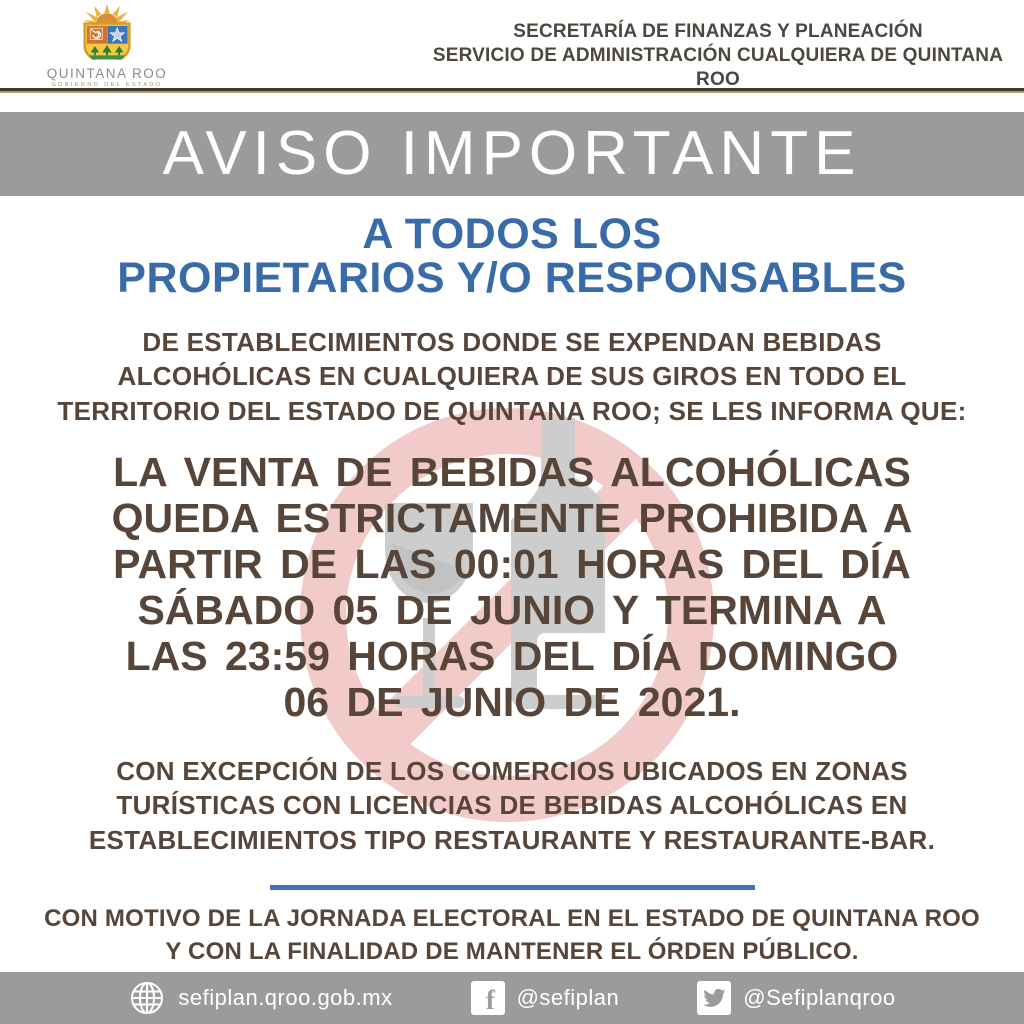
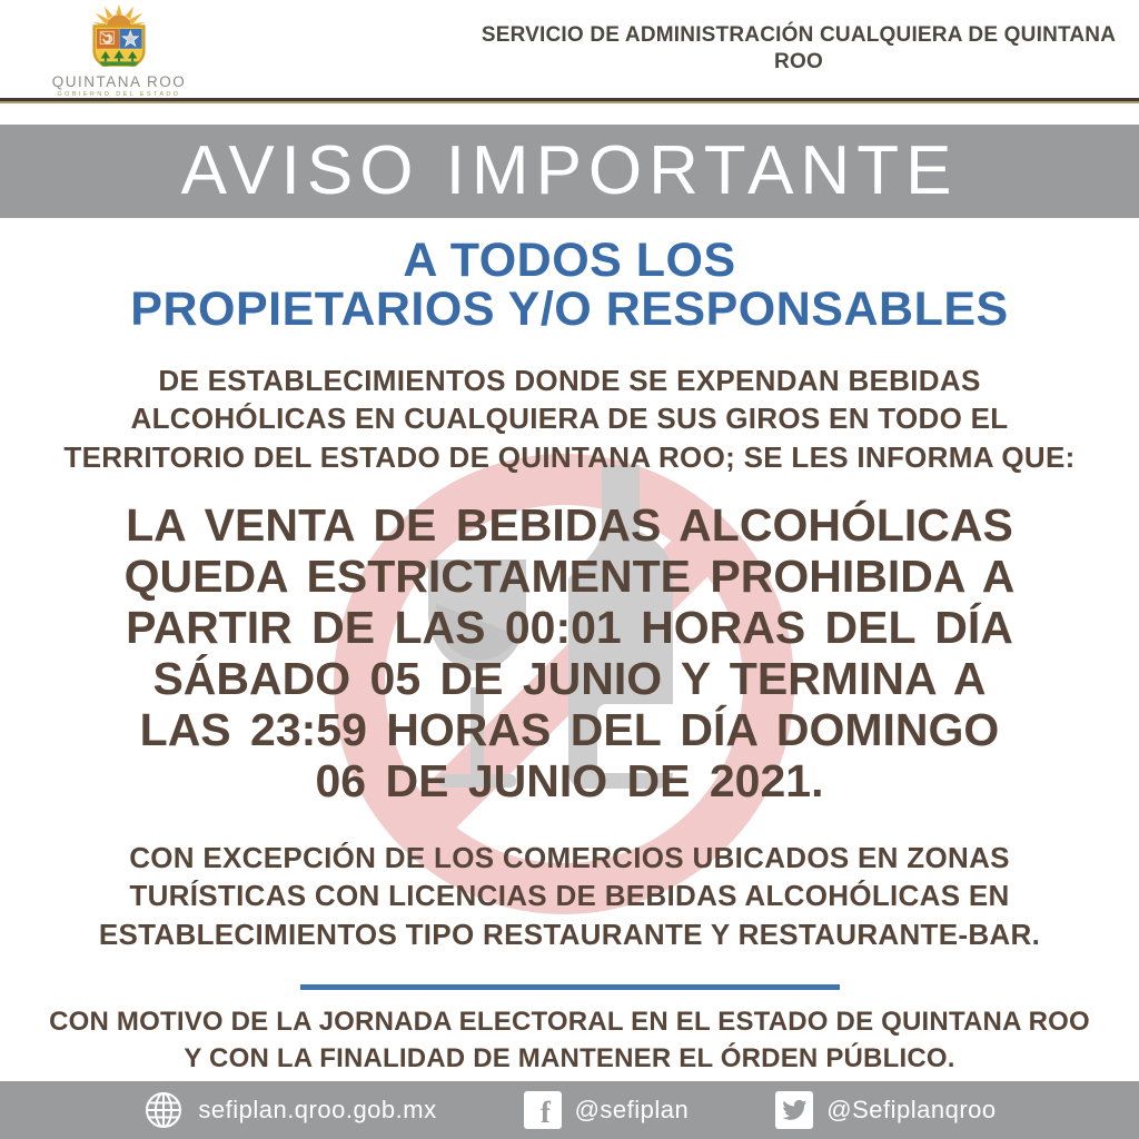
  QUINTANA ROO
- SECRETARÍA DE FINANZAS Y PLANEACIÓN
  SERVICIO DE ADMINISTRACIÓN CUALQUIERA DE QUINTANA ROO
  AVISO IMPORTANTE
  A TODOS LOS
  PROPIETARIOS Y/O RESPONSABLES
  DE ESTABLECIMIENTOS DONDE SE EXPENDAN BEBIDAS
  ALCOHÓLICAS EN CUALQUIERA DE SUS GIROS EN TODO EL
  TERRITORIO DEL ESTADO DE QUINTANA ROO; SE LES INFORMA QUE:
  LA VENTA DE BEBIDAS ALCOHÓLICAS
  QUEDA ESTRICTAMENTE PROHIBIDA A
  PARTIR DE LAS 00:01 HORAS DEL DÍA
  SÁBADO 05 DE JUNIO Y TERMINA A
  LAS 23:59 HORAS DEL DÍA DOMINGO
  06 DE JUNIO DE 2021.
  CON EXCEPCIÓN DE LOS COMERCIOS UBICADOS EN ZONAS
  TURÍSTICAS CON LICENCIAS DE BEBIDAS ALCOHÓLICAS EN
  ESTABLECIMIENTOS TIPO RESTAURANTE Y RESTAURANTE-BAR.
  CON MOTIVO DE LA JORNADA ELECTORAL EN EL ESTADO DE QUINTANA ROO
  Y CON LA FINALIDAD DE MANTENER EL ÓRDEN PÚBLICO.
  sefiplan.qroo.gob.mx
  f
  @sefiplan
  @Sefiplanqroo
